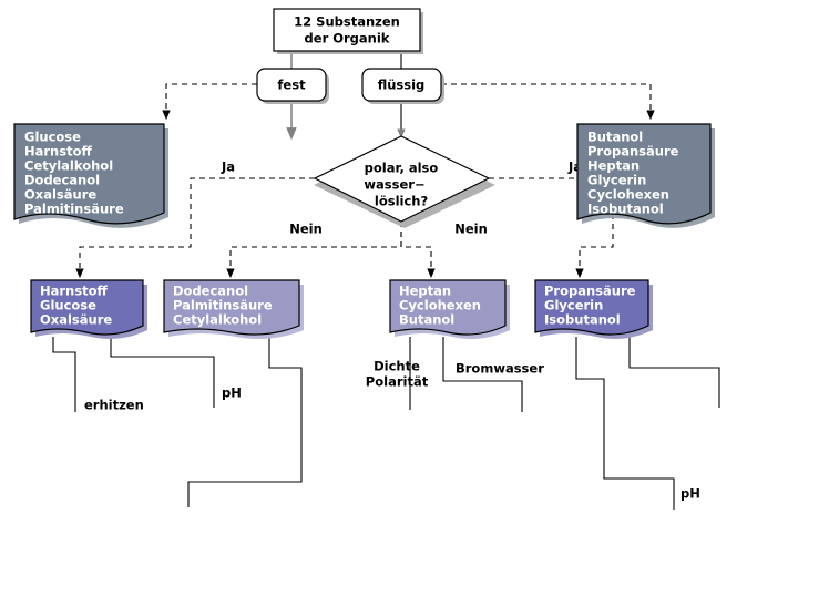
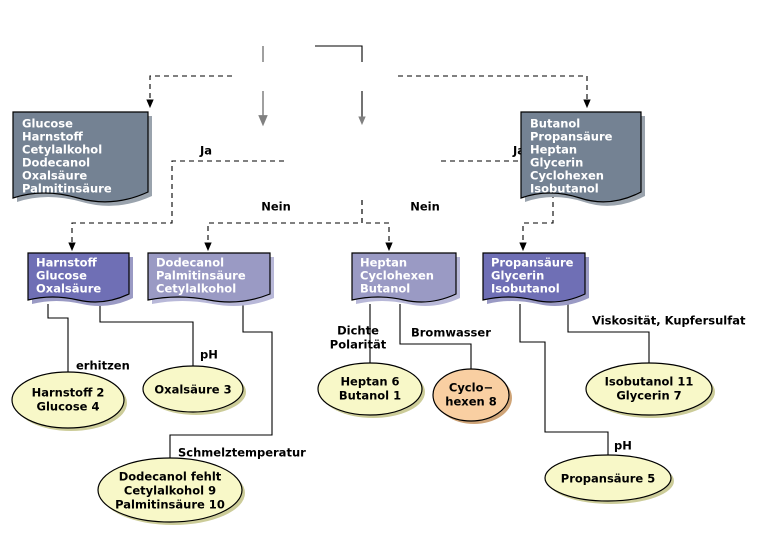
  Ja
  Nein
  Nein
  erhitzen
  pH
+ Schmelztemperatur
  Dichte
  Polarität
  Bromwasser
+ Viskosität, Kupfersulfat
  pH
- 12 Substanzen
- der Organik
- fest
- flüssig
- polar, also
- wasser−
- löslich?
  Glucose
  Harnstoff
  Cetylalkohol
  Dodecanol
  Oxalsäure
  Palmitinsäure
  Butanol
  Propansäure
  Heptan
  Glycerin
  Cyclohexen
  Isobutanol
  Harnstoff
  Glucose
  Oxalsäure
  Dodecanol
  Palmitinsäure
  Cetylalkohol
  Heptan
  Cyclohexen
  Butanol
  Propansäure
  Glycerin
  Isobutanol
+ Harnstoff 2
+ Glucose 4
+ Oxalsäure 3
+ Heptan 6
+ Butanol 1
+ Cyclo−
+ hexen 8
+ Isobutanol 11
+ Glycerin 7
+ Dodecanol fehlt
+ Cetylalkohol 9
+ Palmitinsäure 10
+ Propansäure 5
